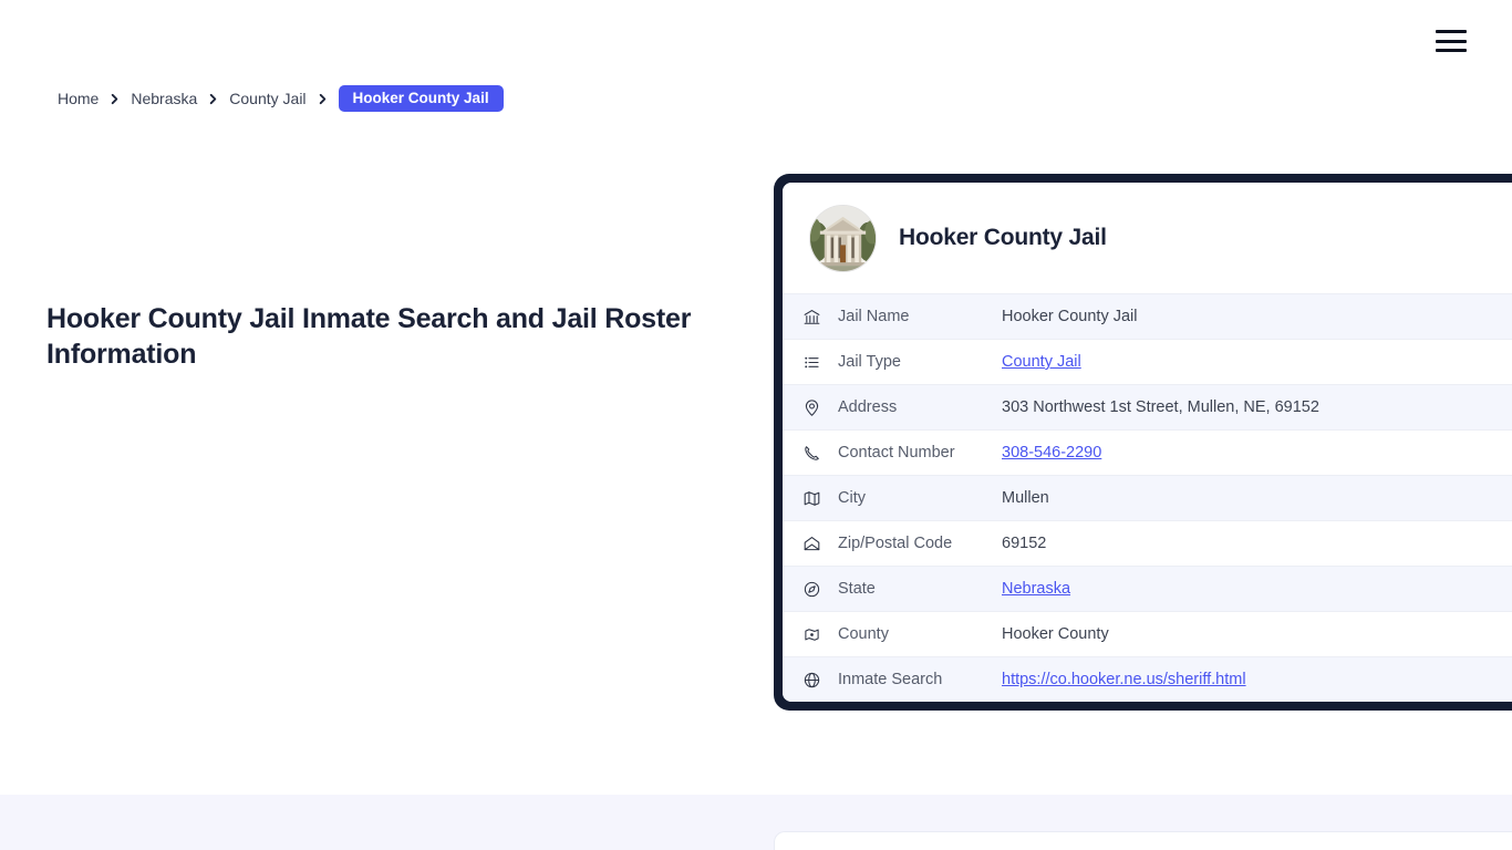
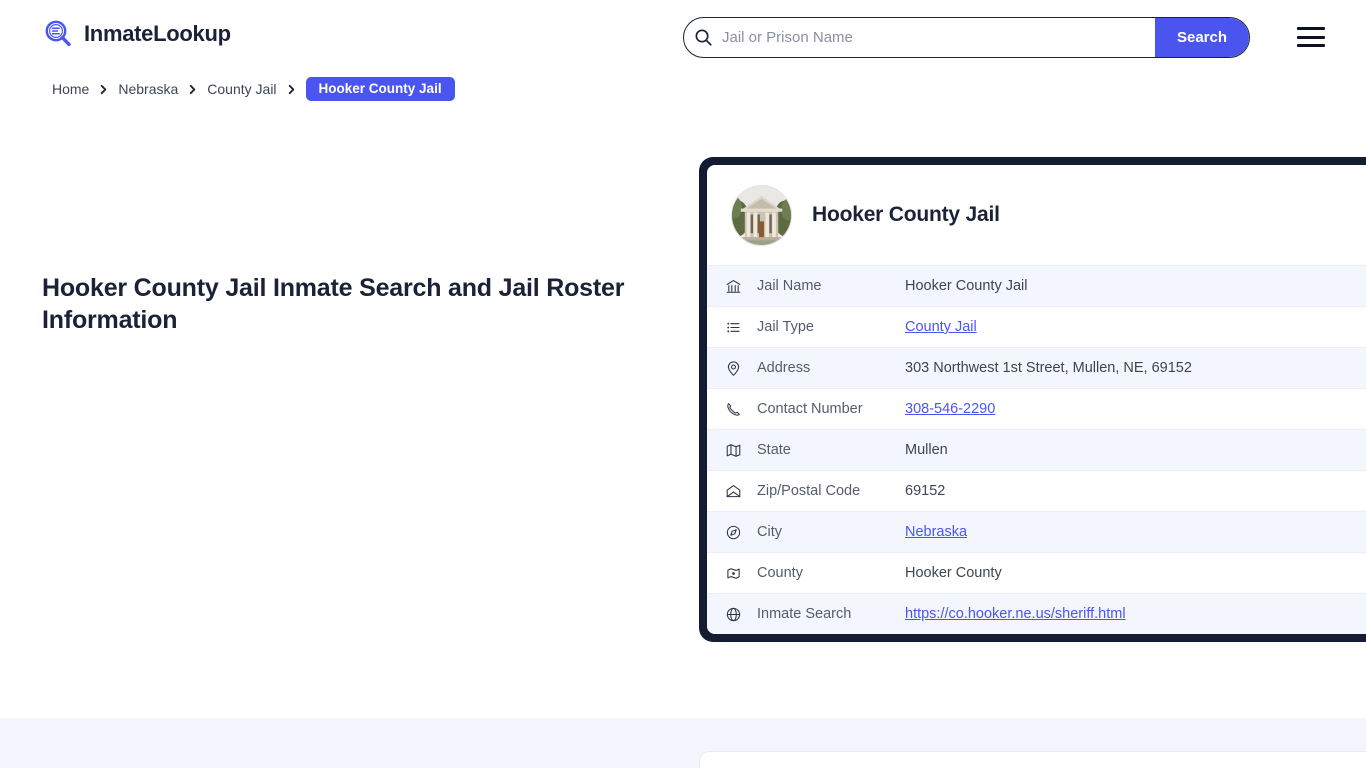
+ InmateLookup
+ Jail or Prison Name
+ Search
  Home
  Nebraska
  County Jail
  Hooker County Jail
  Hooker County Jail Inmate Search and Jail Roster Information
  Hooker County Jail
  Jail Name
  Hooker County Jail
  Jail Type
  County Jail
  Address
  303 Northwest 1st Street, Mullen, NE, 69152
  Contact Number
  308-546-2290
- City
+ State
  Mullen
  Zip/Postal Code
  69152
- State
+ City
  Nebraska
  County
  Hooker County
  Inmate Search
  https://co.hooker.ne.us/sheriff.html
